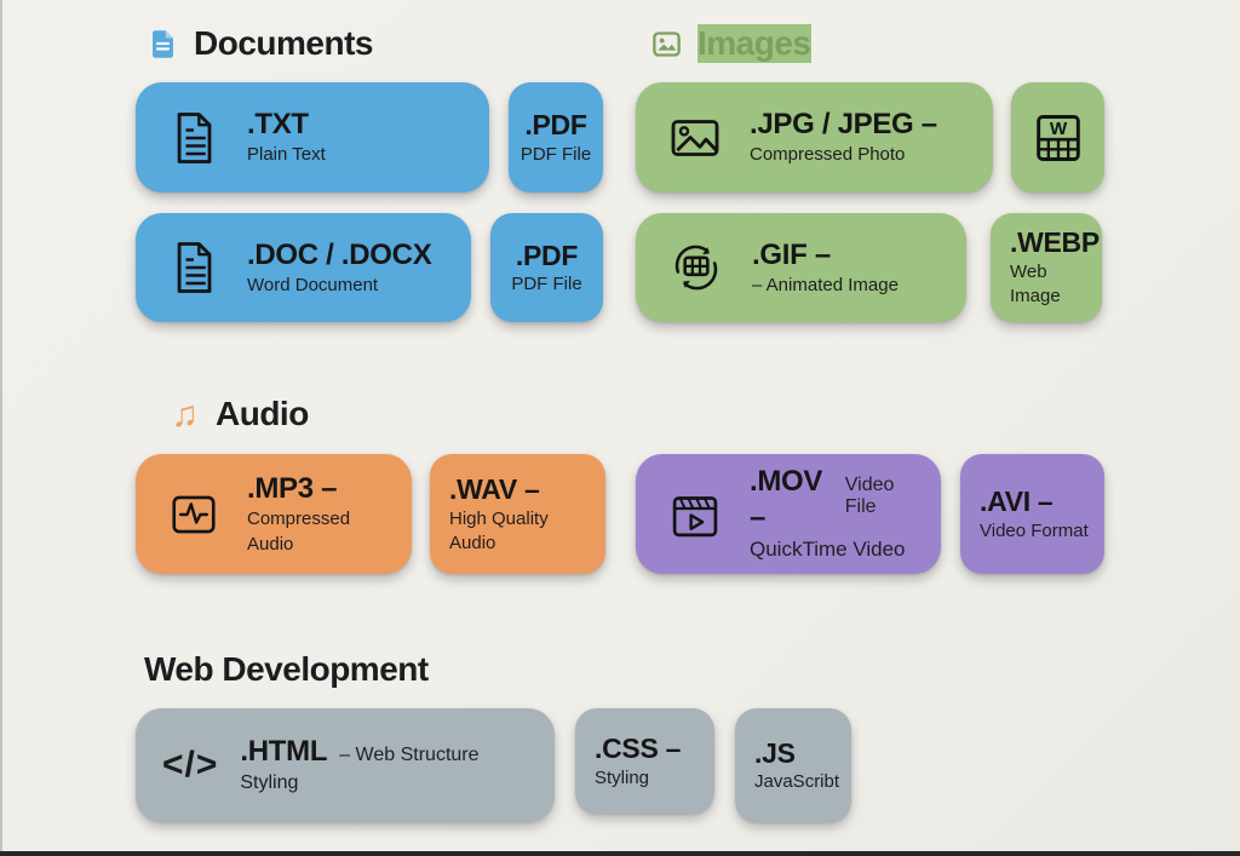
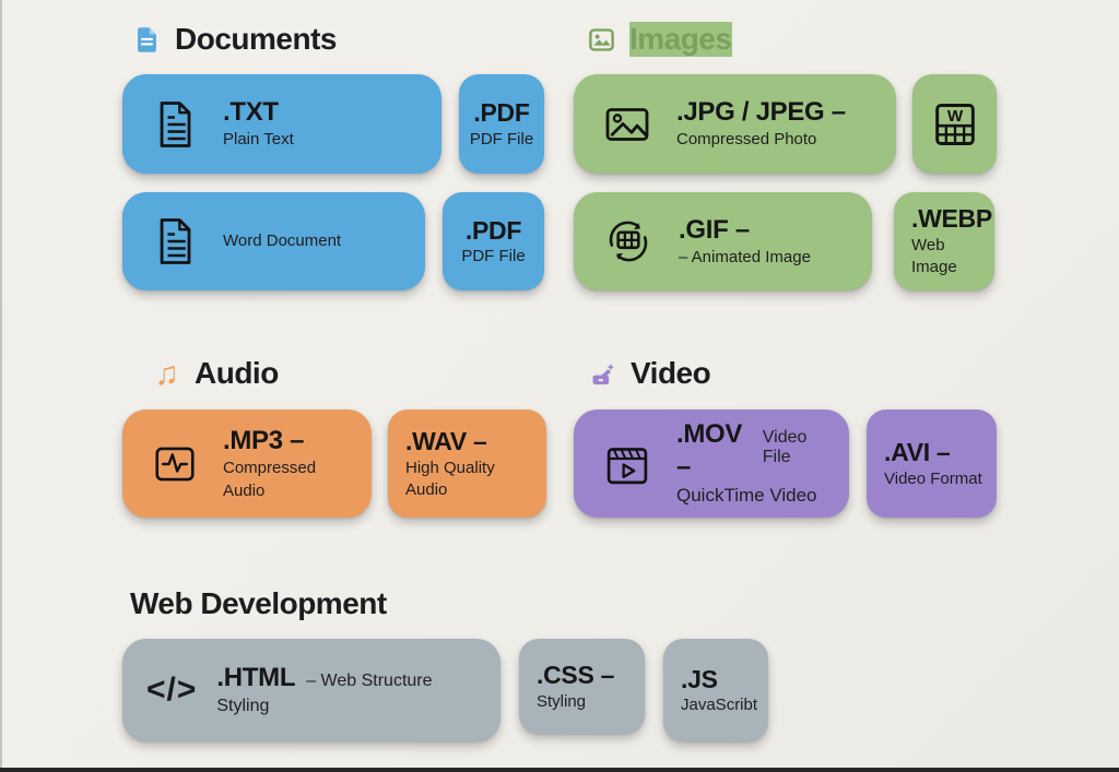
  Documents
  .TXT
  Plain Text
  .PDF
  PDF File
- .DOC / .DOCX
  Word Document
  .PDF
  PDF File
  Images
  .JPG / JPEG –
  Compressed Photo
  W
  .GIF –
  – Animated Image
  .WEBP
  Web Image
  ♫
  Audio
  .MP3 –
  Compressed Audio
  .WAV –
  High Quality Audio
+ Video
  .MOV –
  Video File
  QuickTime Video
  .AVI –
  Video Format
  Web Development
  </>
  .HTML
  – Web Structure
  Styling
  .CSS –
  Styling
  .JS
  JavaScribt
